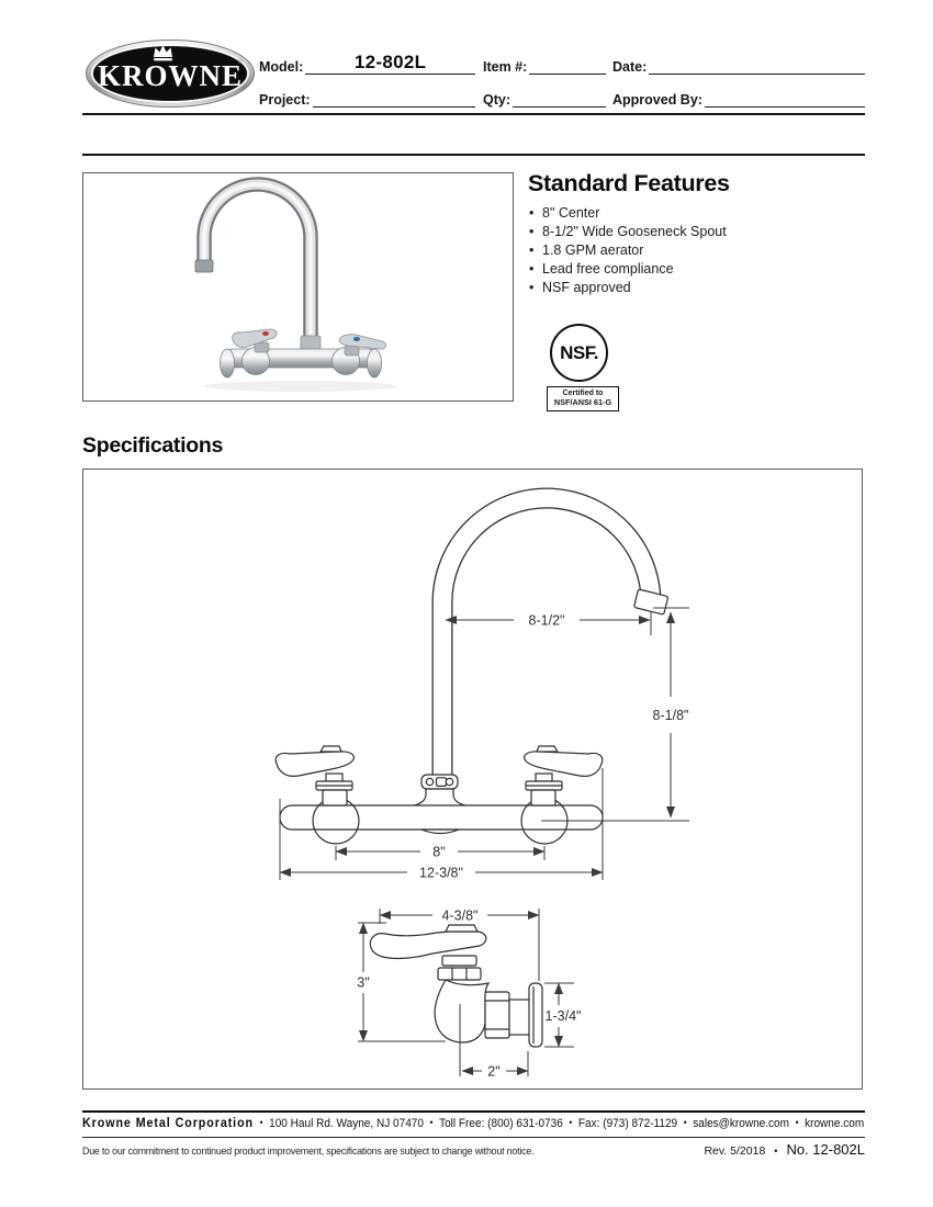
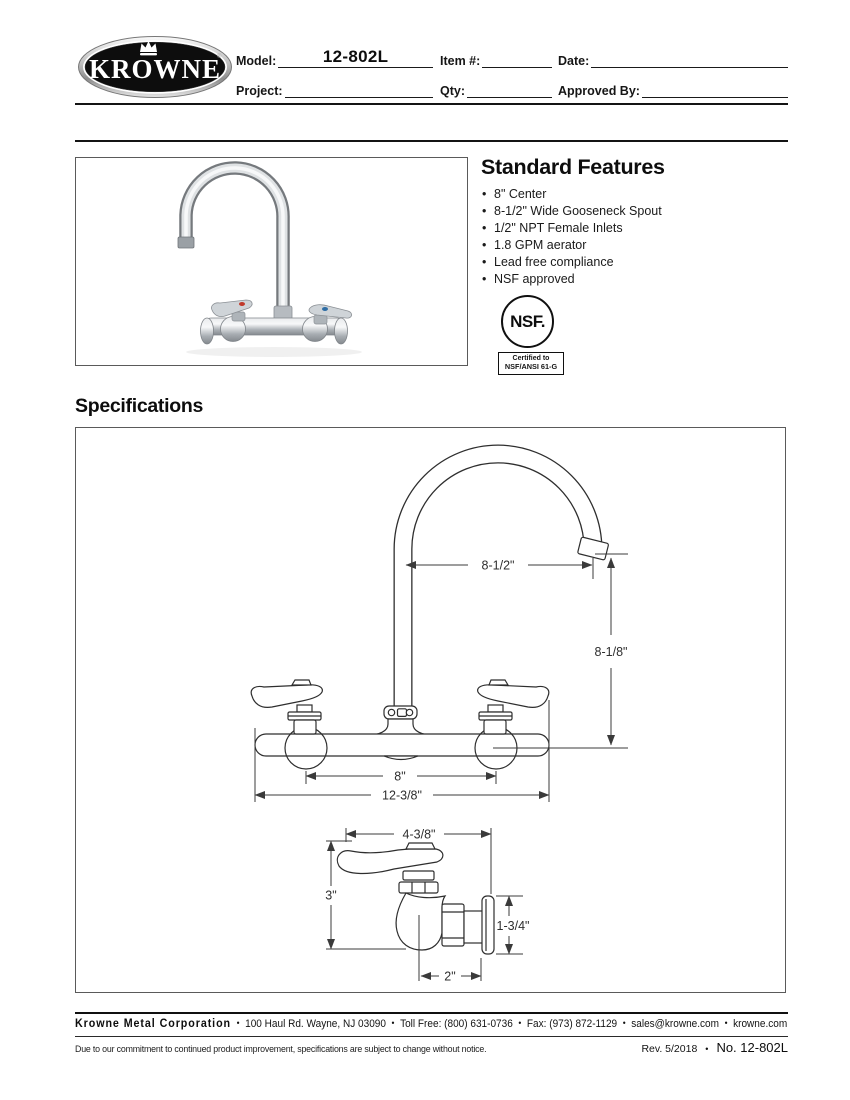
  KROWNE
  Model:
  12-802L
  Item #:
  Date:
  Project:
  Qty:
  Approved By:
  Standard Features
  8" Center
  8-1/2" Wide Gooseneck Spout
+ 1/2" NPT Female Inlets
  1.8 GPM aerator
  Lead free compliance
  NSF approved
  NSF.
  NSF/ANSI 61-G
  Specifications
  8-1/2"
  8-1/8"
  8"
  12-3/8"
  4-3/8"
  3"
  1-3/4"
  2"
  Krowne Metal Corporation
  •
- 100 Haul Rd. Wayne, NJ 07470
+ 100 Haul Rd. Wayne, NJ 03090
  •
  Toll Free: (800) 631-0736
  •
  Fax: (973) 872-1129
  •
  sales@krowne.com
  •
  krowne.com
  Due to our commitment to continued product improvement, specifications are subject to change without notice.
  Rev. 5/2018
  •
  No. 12-802L
